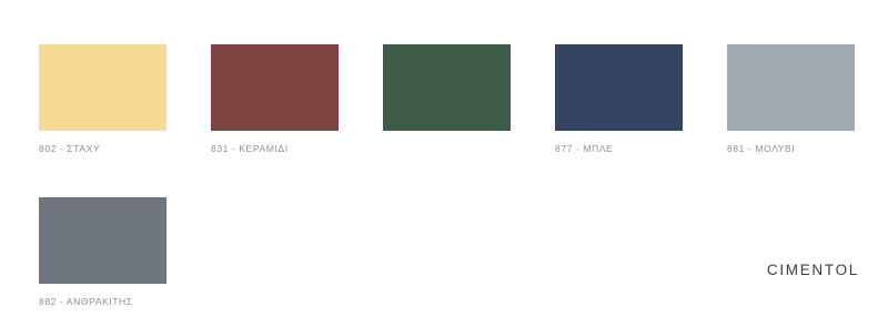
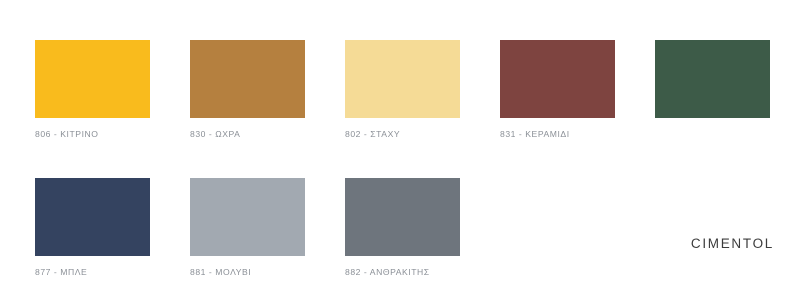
+ 806 - ΚΙΤΡΙΝΟ
+ 830 - ΩΧΡΑ
  802 - ΣΤΑΧΥ
  831 - ΚΕΡΑΜΙΔΙ
  877 - ΜΠΛΕ
  881 - ΜΟΛΥΒΙ
  882 - ΑΝΘΡΑΚΙΤΗΣ
  CIMENTOL
